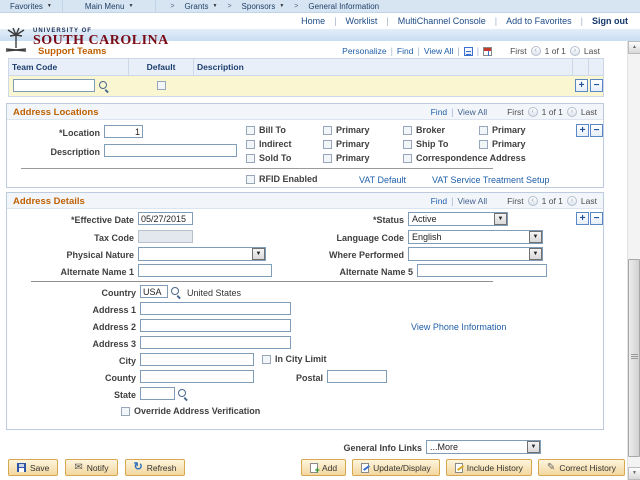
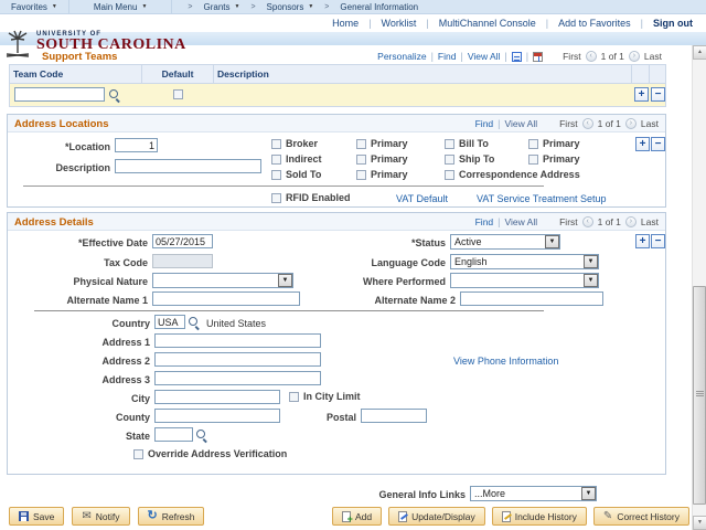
  Favorites
  Main Menu
  Grants
  Sponsors
  General Information
  Home
  |
  Worklist
  |
  MultiChannel Console
  |
  Add to Favorites
  |
  Sign out
  SOUTH CAROLINA
  Support Teams
  Personalize
  |
  Find
  |
  View All
  |
  |
  First
  1 of 1
  Last
  Team Code
  Default
  Description
  +
  −
  Address Locations
  Find
  |
  View All
  First
  1 of 1
  Last
  *Location
  1
  Description
- Bill To
+ Broker
  Primary
- Broker
+ Bill To
  Primary
  Indirect
  Primary
  Ship To
  Primary
  Sold To
  Primary
  Correspondence Address
  +
  −
  RFID Enabled
  VAT Default
  VAT Service Treatment Setup
  Address Details
  Find
  |
  View All
  First
  1 of 1
  Last
  +
  −
  *Effective Date
  05/27/2015
  *Status
  Active
  Tax Code
  Language Code
  English
  Physical Nature
  Where Performed
  Alternate Name 1
- Alternate Name 5
+ Alternate Name 2
  Country
  USA
  United States
  Address 1
  Address 2
  View Phone Information
  Address 3
  City
  In City Limit
  County
  Postal
  State
  Override Address Verification
  General Info Links
  ...More
  Save
  ✉
  Notify
  ↻
  Refresh
  Add
  Update/Display
  Include History
  ✎
  Correct History
